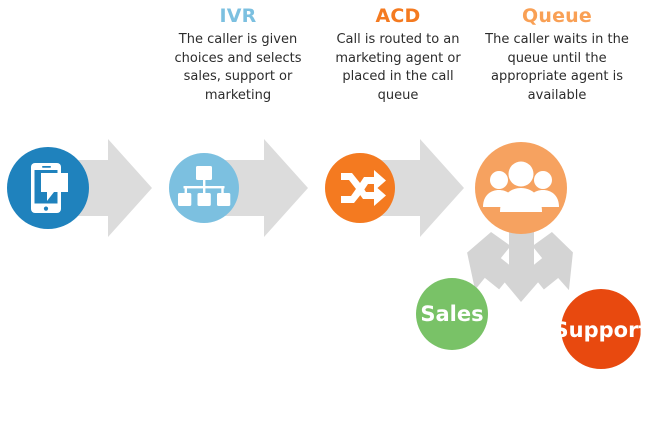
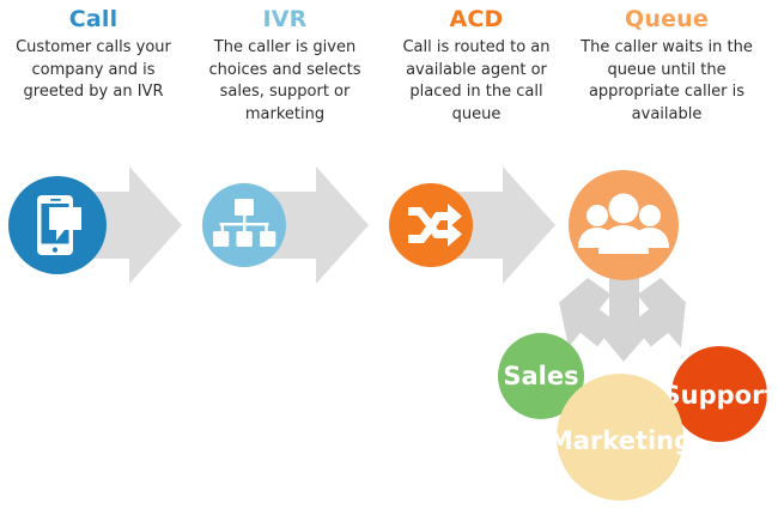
  Sales
  Support
+ Marketing
+ Call
+ Customer calls your company and is greeted by an IVR
  IVR
  The caller is given choices and selects sales, support or marketing
  ACD
- Call is routed to an marketing agent or placed in the call queue
+ Call is routed to an available agent or placed in the call queue
  Queue
- The caller waits in the queue until the appropriate agent is available
+ The caller waits in the queue until the appropriate caller is available
